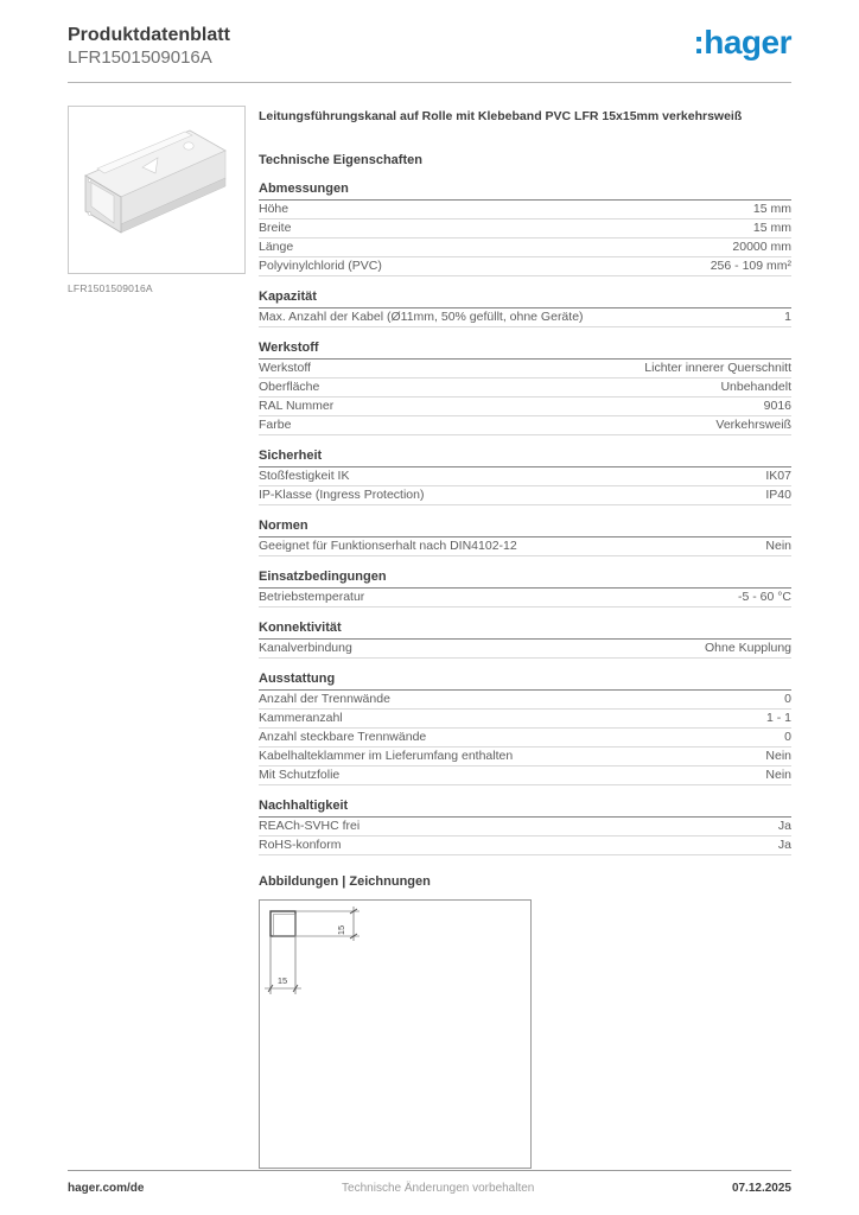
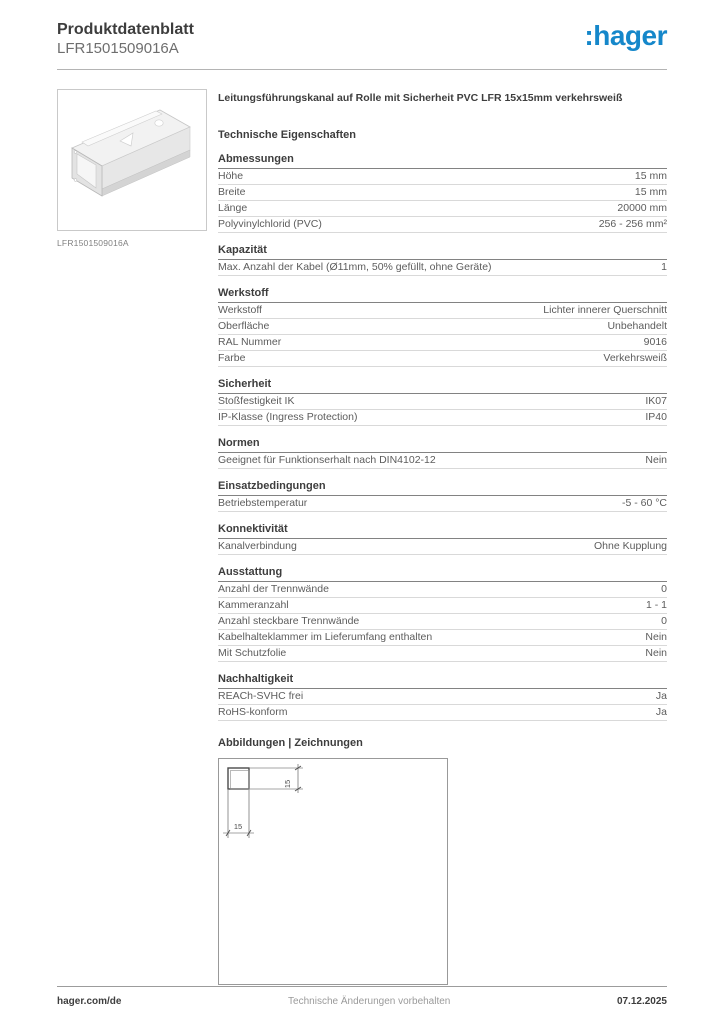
  Produktdatenblatt
  LFR1501509016A
  :hager
  LFR1501509016A
- Leitungsführungskanal auf Rolle mit Klebeband PVC LFR 15x15mm verkehrsweiß
+ Leitungsführungskanal auf Rolle mit Sicherheit PVC LFR 15x15mm verkehrsweiß
  Technische Eigenschaften
  Abmessungen
  Höhe
  15 mm
  Breite
  15 mm
  Länge
  20000 mm
  Polyvinylchlorid (PVC)
- 256 - 109 mm²
+ 256 - 256 mm²
  Kapazität
  Max. Anzahl der Kabel (Ø11mm, 50% gefüllt, ohne Geräte)
  1
  Werkstoff
  Werkstoff
  Lichter innerer Querschnitt
  Oberfläche
  Unbehandelt
  RAL Nummer
  9016
  Farbe
  Verkehrsweiß
  Sicherheit
  Stoßfestigkeit IK
  IK07
  IP-Klasse (Ingress Protection)
  IP40
  Normen
  Geeignet für Funktionserhalt nach DIN4102-12
  Nein
  Einsatzbedingungen
  Betriebstemperatur
  -5 - 60 °C
  Konnektivität
  Kanalverbindung
  Ohne Kupplung
  Ausstattung
  Anzahl der Trennwände
  0
  Kammeranzahl
  1 - 1
  Anzahl steckbare Trennwände
  0
  Kabelhalteklammer im Lieferumfang enthalten
  Nein
  Mit Schutzfolie
  Nein
  Nachhaltigkeit
  REACh-SVHC frei
  Ja
  RoHS-konform
  Ja
  Abbildungen | Zeichnungen
  15
  hager.com/de
  Technische Änderungen vorbehalten
  07.12.2025
